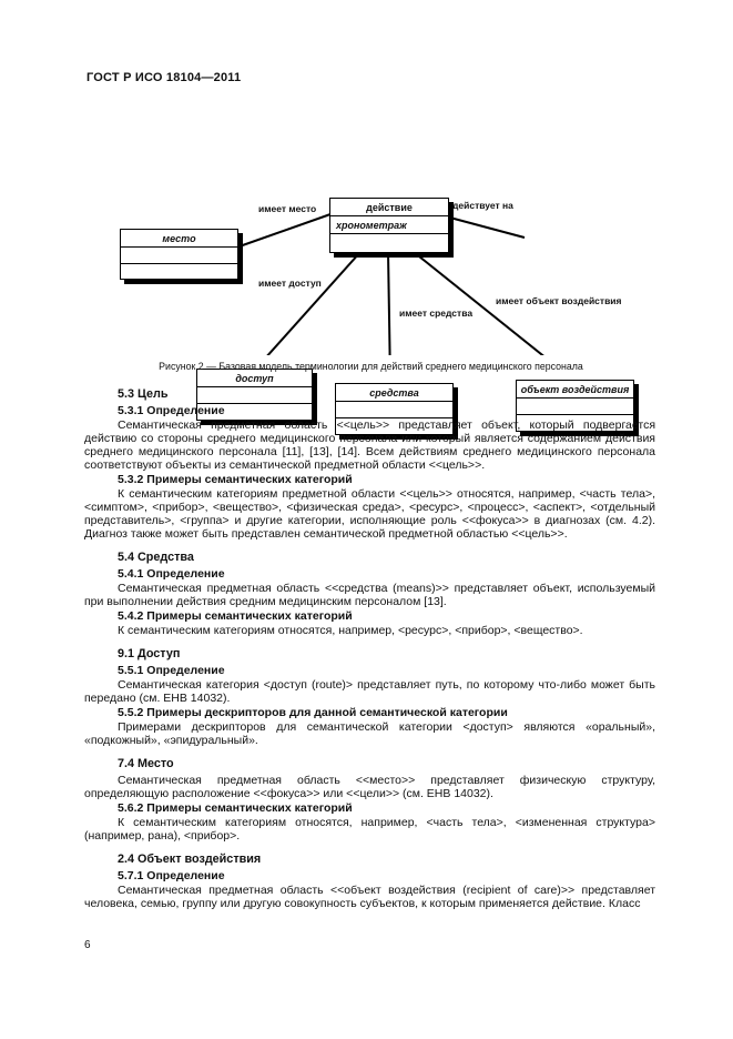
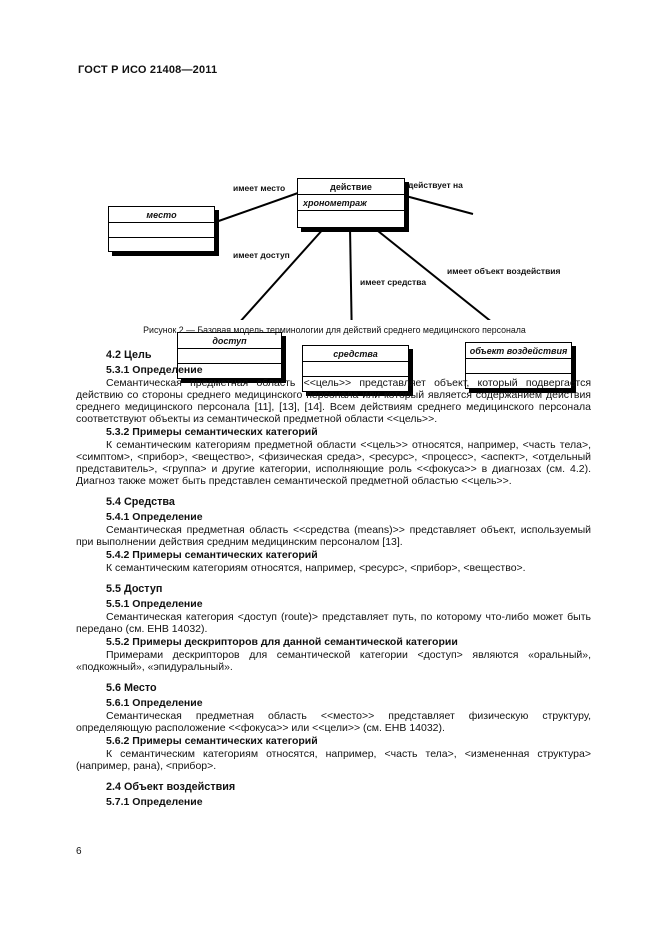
- ГОСТ Р ИСО 18104—2011
+ ГОСТ Р ИСО 21408—2011
  действие
  хронометраж
  место
  доступ
  средства
  объект воздействия
  имеет место
  действует на
  имеет доступ
  имеет средства
  имеет объект воздействия
  Рисунок 2 — Базовая модель терминологии для действий среднего медицинского персонала
- 5.3 Цель
+ 4.2 Цель
  5.3.1 Определение
  Семантическая предметная область <<цель>> представляет объект, который подвергается действию со стороны среднего медицинского персонала или который является содержанием действия среднего медицинского персонала [11], [13], [14]. Всем действиям среднего медицинского персонала соответствуют объекты из семантической предметной области <<цель>>.
  5.3.2 Примеры семантических категорий
  К семантическим категориям предметной области <<цель>> относятся, например, <часть тела>, <симптом>, <прибор>, <вещество>, <физическая среда>, <ресурс>, <процесс>, <аспект>, <отдельный представитель>, <группа> и другие категории, исполняющие роль <<фокуса>> в диагнозах (см. 4.2). Диагноз также может быть представлен семантической предметной областью <<цель>>.
  5.4 Средства
  5.4.1 Определение
  Семантическая предметная область <<средства (means)>> представляет объект, используемый при выполнении действия средним медицинским персоналом [13].
  5.4.2 Примеры семантических категорий
  К семантическим категориям относятся, например, <ресурс>, <прибор>, <вещество>.
- 9.1 Доступ
+ 5.5 Доступ
  5.5.1 Определение
  Семантическая категория <доступ (route)> представляет путь, по которому что-либо может быть передано (см. ЕНВ 14032).
  5.5.2 Примеры дескрипторов для данной семантической категории
  Примерами дескрипторов для семантической категории <доступ> являются «оральный», «подкожный», «эпидуральный».
- 7.4 Место
+ 5.6 Место
+ 5.6.1 Определение
  Семантическая предметная область <<место>> представляет физическую структуру, определяющую расположение <<фокуса>> или <<цели>> (см. ЕНВ 14032).
  5.6.2 Примеры семантических категорий
  К семантическим категориям относятся, например, <часть тела>, <измененная структура> (например, рана), <прибор>.
  2.4 Объект воздействия
  5.7.1 Определение
- Семантическая предметная область <<объект воздействия (recipient of care)>> представляет человека, семью, группу или другую совокупность субъектов, к которым применяется действие. Класс
  6
